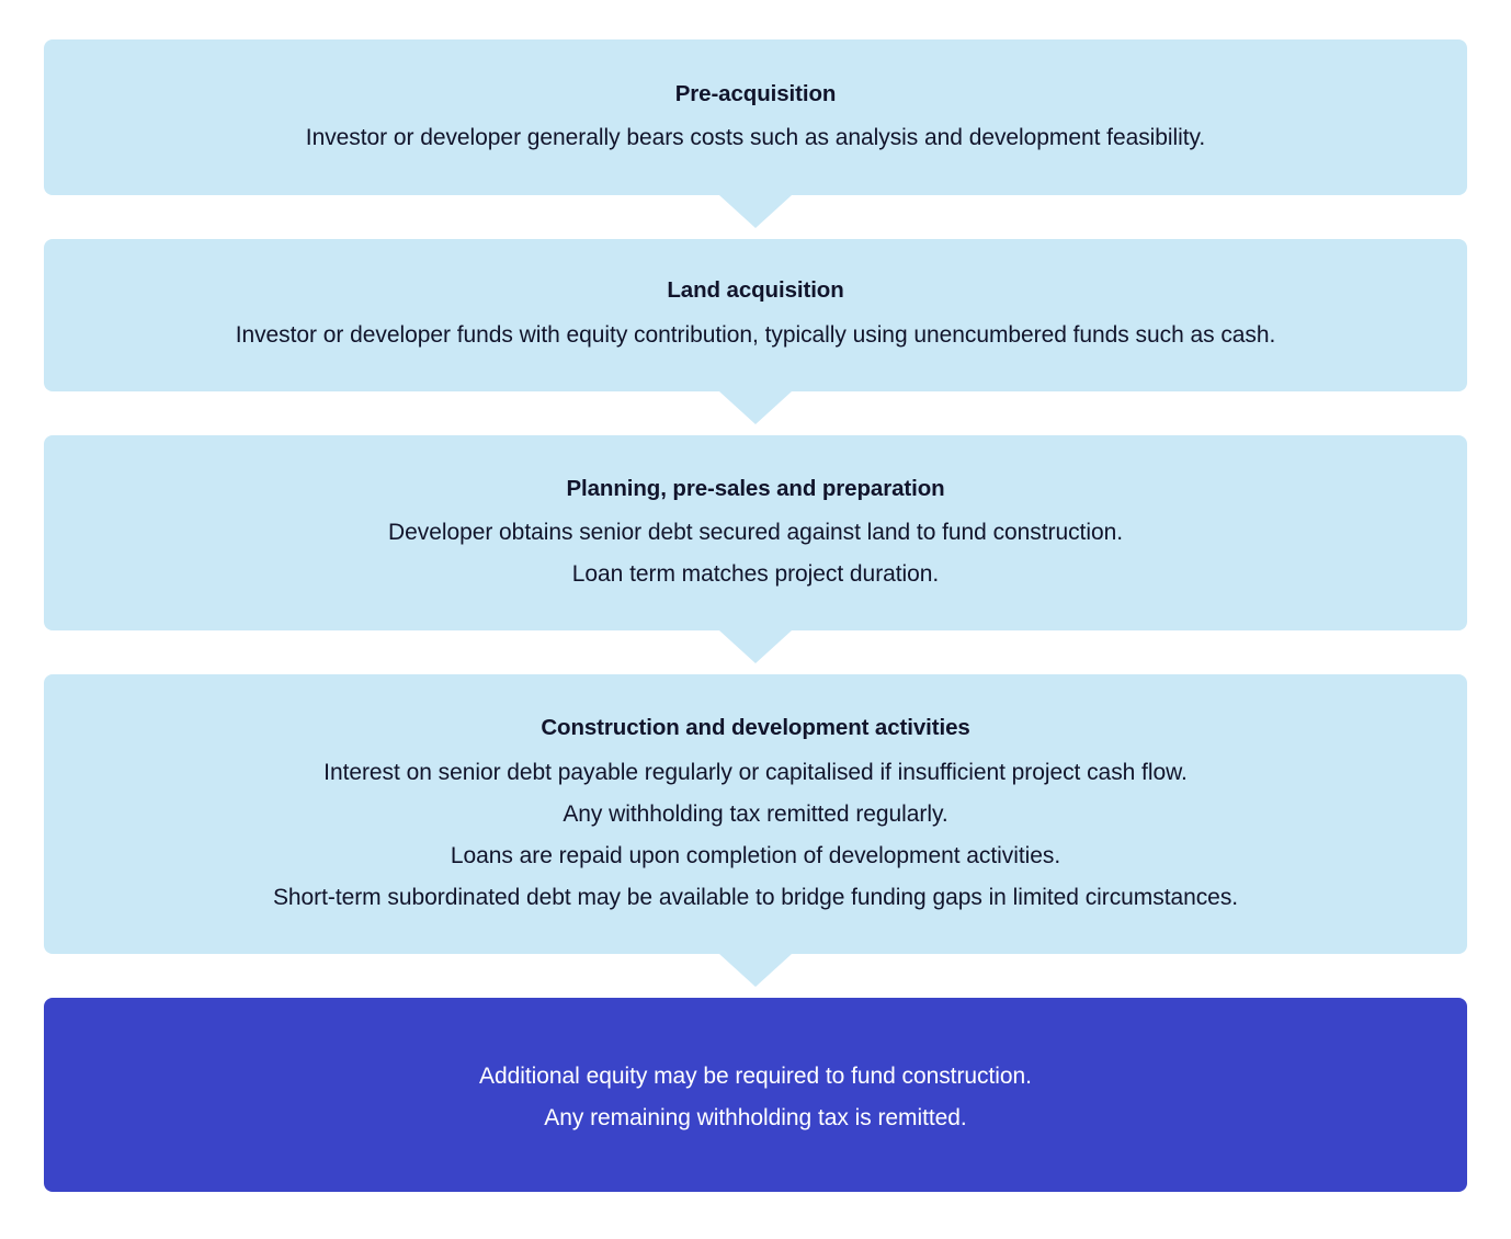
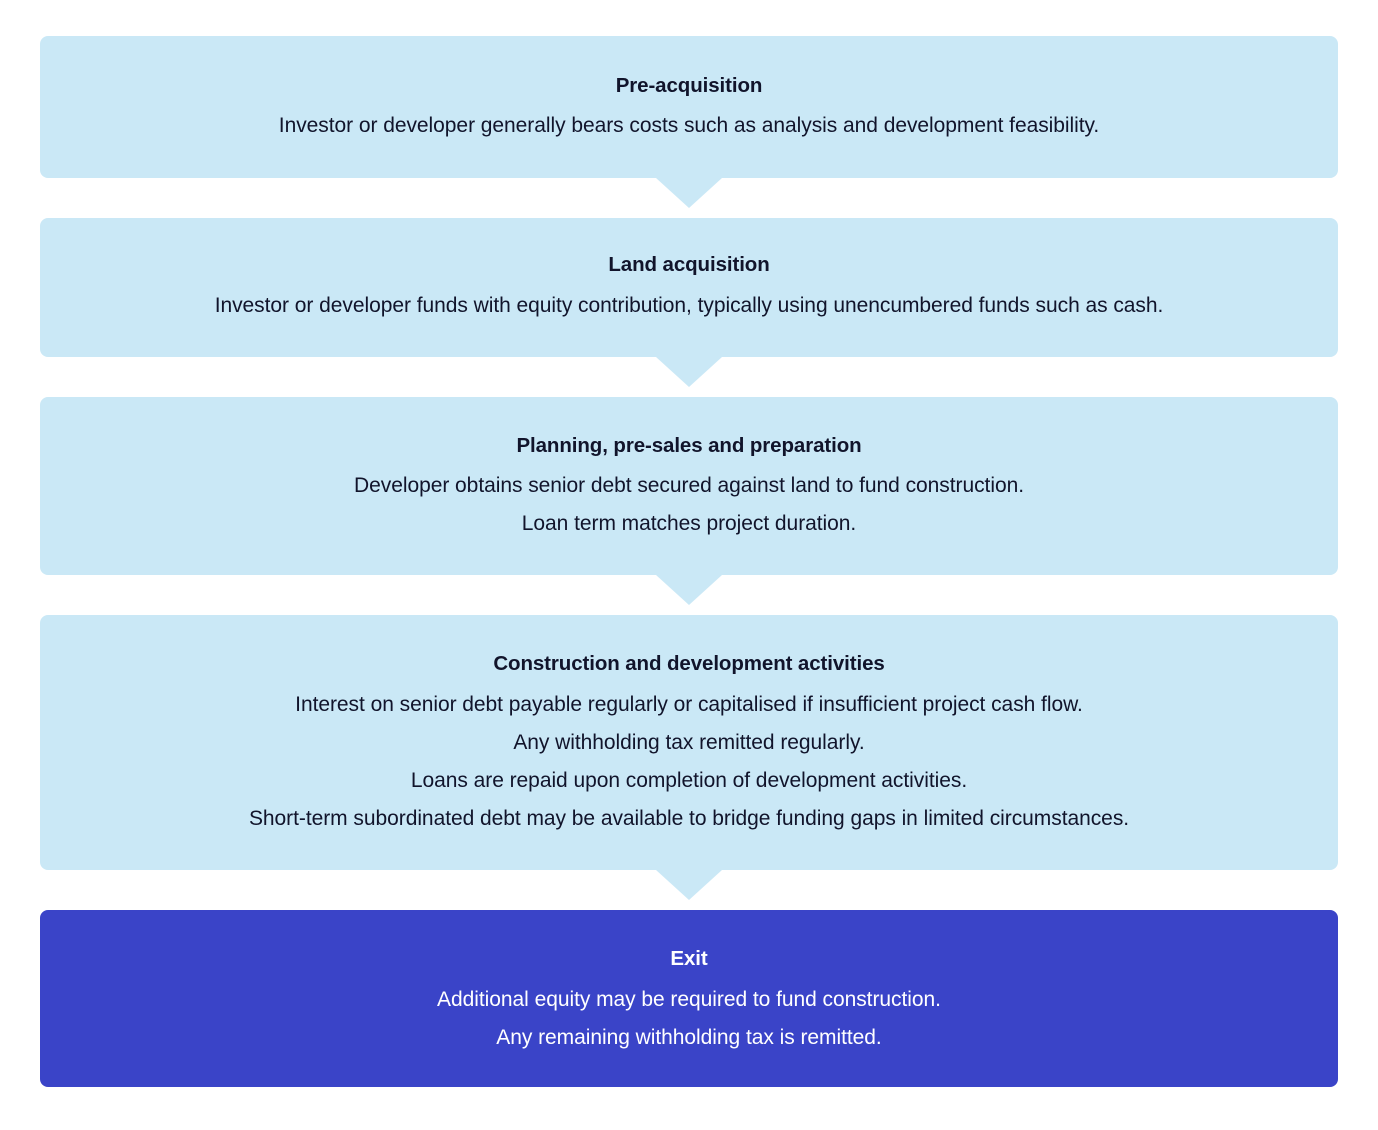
  Pre-acquisition
  Investor or developer generally bears costs such as analysis and development feasibility.
  Land acquisition
  Investor or developer funds with equity contribution, typically using unencumbered funds such as cash.
  Planning, pre-sales and preparation
  Developer obtains senior debt secured against land to fund construction.
  Loan term matches project duration.
  Construction and development activities
  Interest on senior debt payable regularly or capitalised if insufficient project cash flow.
  Any withholding tax remitted regularly.
  Loans are repaid upon completion of development activities.
  Short-term subordinated debt may be available to bridge funding gaps in limited circumstances.
+ Exit
  Additional equity may be required to fund construction.
  Any remaining withholding tax is remitted.
